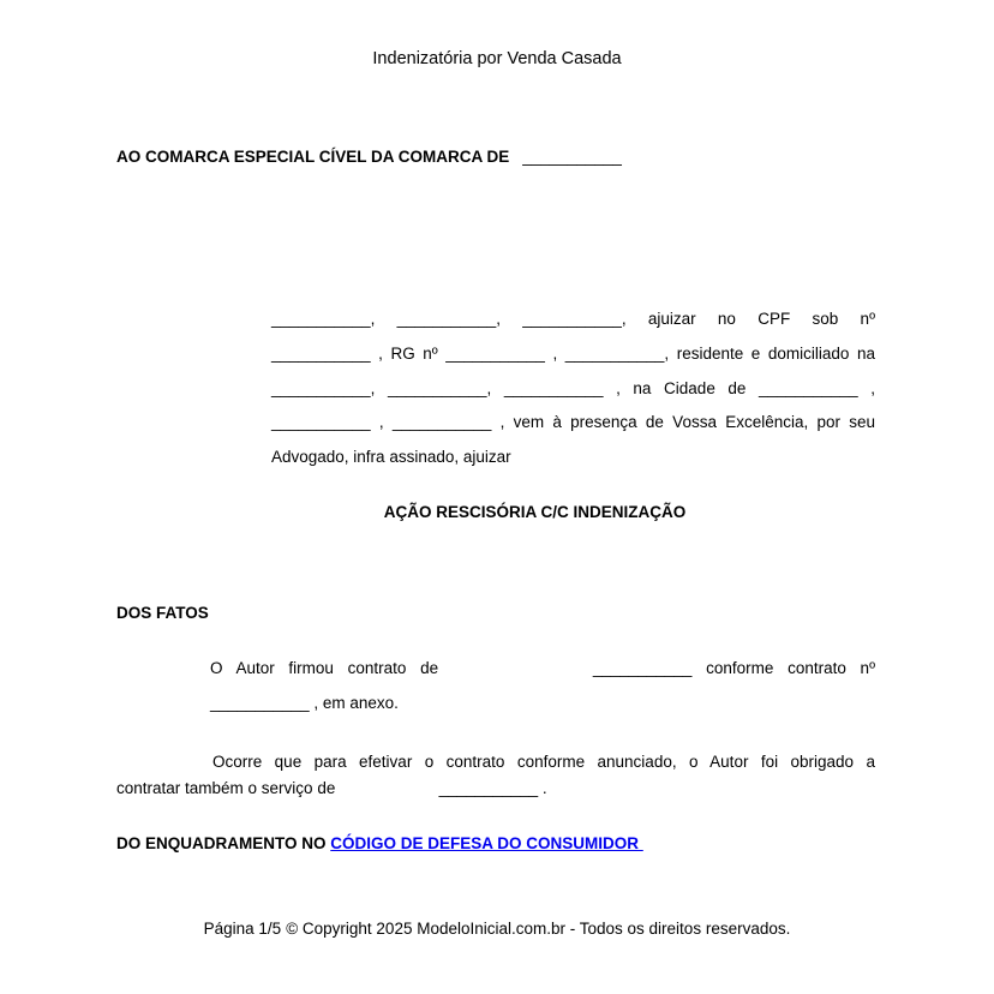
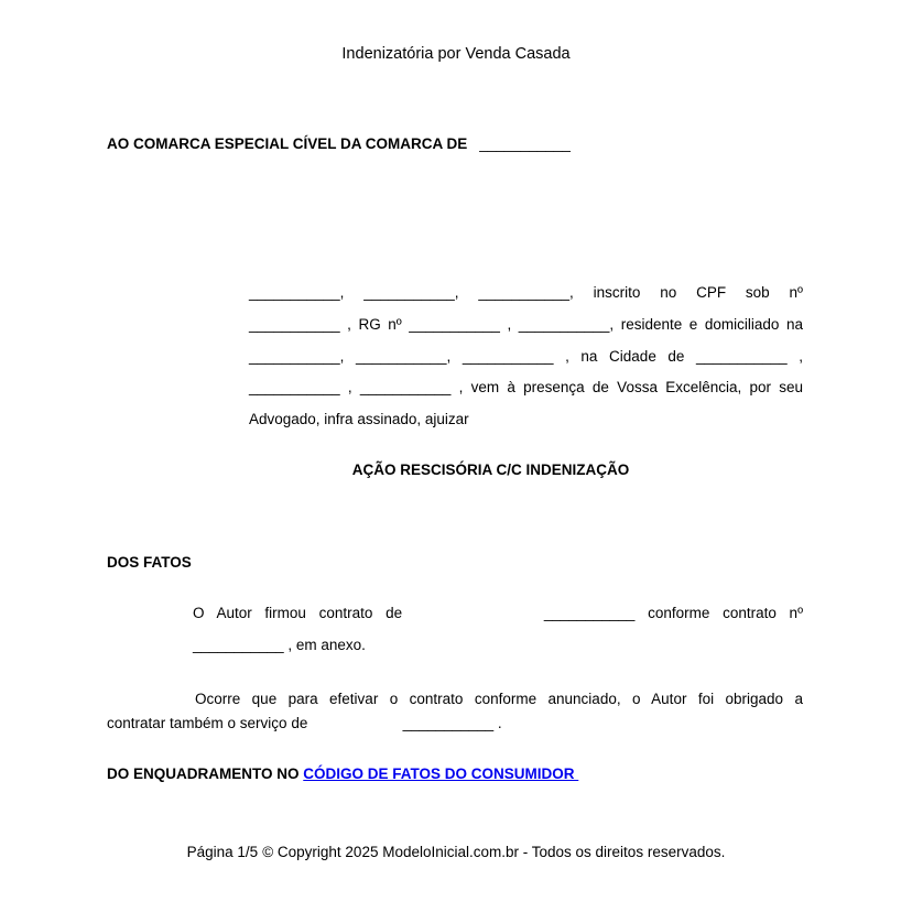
  Indenizatória por Venda Casada
  AO COMARCA ESPECIAL CÍVEL DA COMARCA DE ___________
- ___________, ___________, ___________, ajuizar no CPF sob nº
+ ___________, ___________, ___________, inscrito no CPF sob nº
  ___________ , RG nº ___________ , ___________, residente e domiciliado na
  ___________, ___________, ___________ , na Cidade de ___________ ,
  ___________ , ___________ , vem à presença de Vossa Excelência, por seu
  Advogado, infra assinado, ajuizar
  AÇÃO RESCISÓRIA C/C INDENIZAÇÃO
  DOS FATOS
  O Autor firmou contrato de ___________ conforme contrato nº
  ___________ , em anexo.
  Ocorre que para efetivar o contrato conforme anunciado, o Autor foi obrigado a
  contratar também o serviço de ___________ .
- DO ENQUADRAMENTO NO CÓDIGO DE DEFESA DO CONSUMIDOR
+ DO ENQUADRAMENTO NO CÓDIGO DE FATOS DO CONSUMIDOR
  Página 1/5 © Copyright 2025 ModeloInicial.com.br - Todos os direitos reservados.
